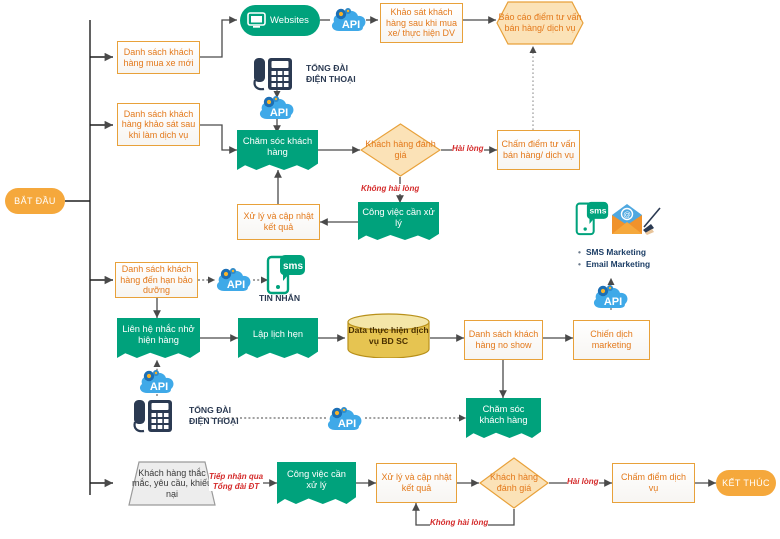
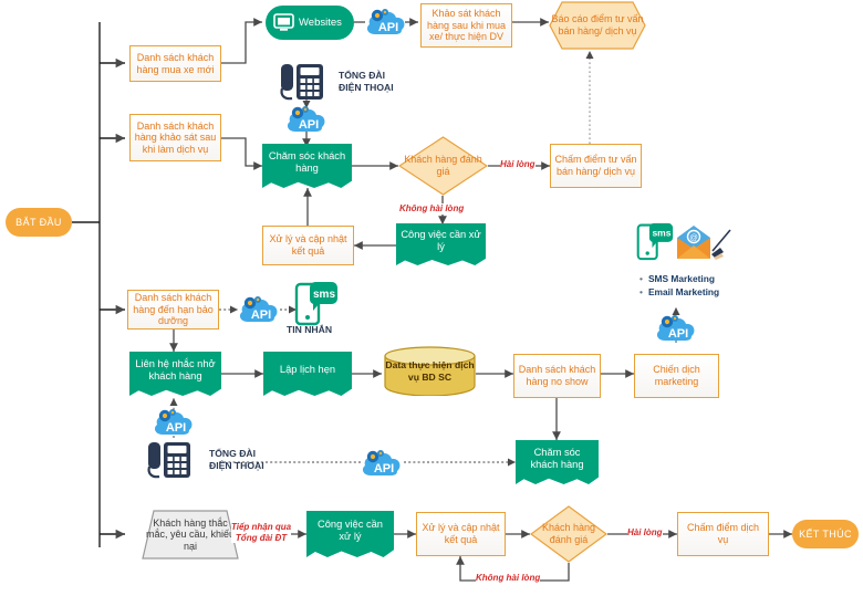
  BẮT ĐẦU
  Danh sách khách hàng mua xe mới
  Danh sách khách hàng khảo sát sau khi làm dịch vụ
  Websites
  API
  Khảo sát khách hàng sau khi mua xe/ thực hiện DV
  Báo cáo điểm tư vấn bán hàng/ dịch vụ
  TỔNG ĐÀI
  ĐIỆN THOẠI
  API
  Chăm sóc khách hàng
  Khách hàng đánh giá
  Hài lòng
  Không hài lòng
  Chấm điểm tư vấn bán hàng/ dịch vụ
  Công việc cần xử lý
  Xử lý và cập nhật kết quả
  Danh sách khách hàng đến hạn bảo dưỡng
  API
  sms
  TIN NHẮN
- Liên hệ nhắc nhở hiện hàng
+ Liên hệ nhắc nhở khách hàng
  API
  Lập lịch hẹn
  Data thực hiện dịch vụ BD SC
  Danh sách khách hàng no show
  Chiến dịch marketing
  API
  sms
  @
  SMS Marketing
  Email Marketing
  TỔNG ĐÀI
  ĐIỆN THOẠI
  API
  Chăm sóc khách hàng
  Khách hàng thắc mắc, yêu cầu, khiế nại
  Tiếp nhận qua
  Tổng đài ĐT
  Công việc cần xử lý
  Xử lý và cập nhật kết quả
  Khách hàng đánh giá
  Hài lòng
  Không hài lòng
  Chấm điểm dịch vụ
  KẾT THÚC
